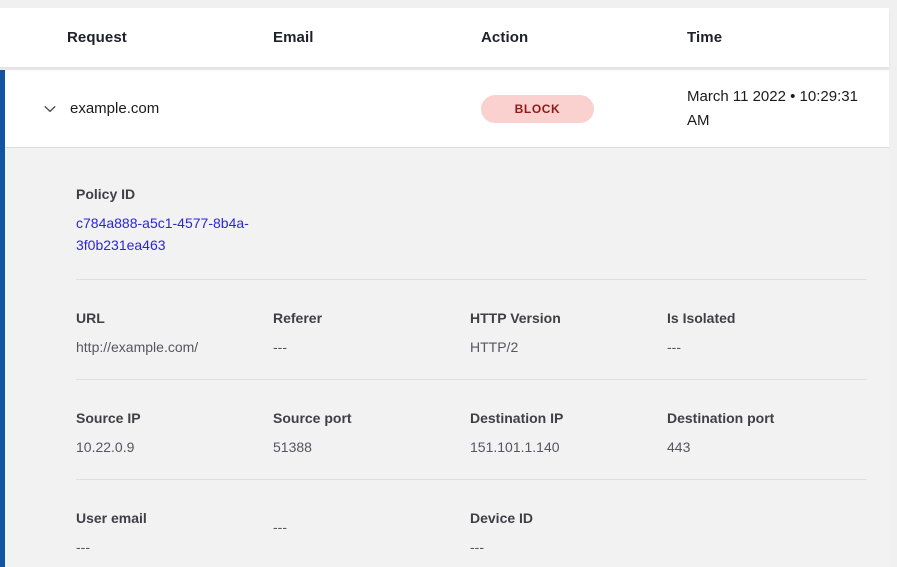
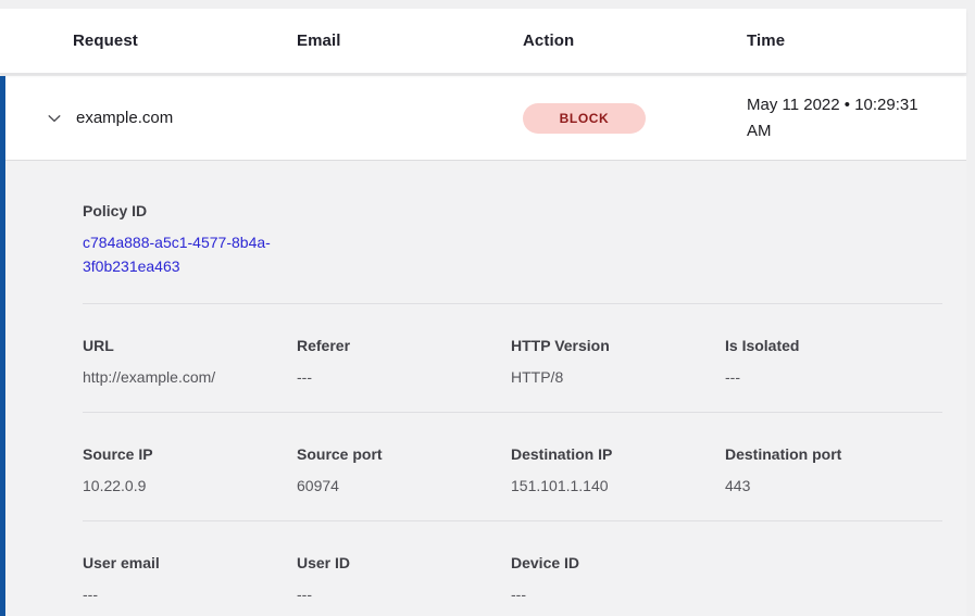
  Request
  Email
  Action
  Time
  example.com
  BLOCK
- March 11 2022 • 10:29:31 AM
+ May 11 2022 • 10:29:31 AM
  Policy ID
  c784a888-a5c1-4577-8b4a-3f0b231ea463
  URL
  http://example.com/
  Referer
  ---
  HTTP Version
- HTTP/2
+ HTTP/8
  Is Isolated
  ---
  Source IP
  10.22.0.9
  Source port
- 51388
+ 60974
  Destination IP
  151.101.1.140
  Destination port
  443
  User email
  ---
+ User ID
  ---
  Device ID
  ---
